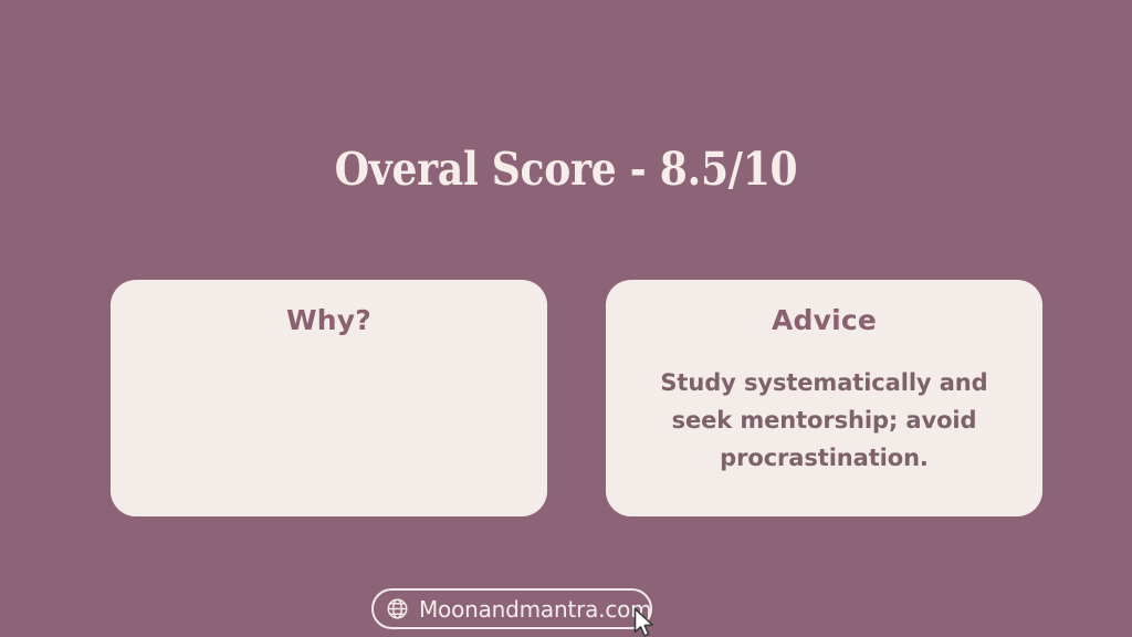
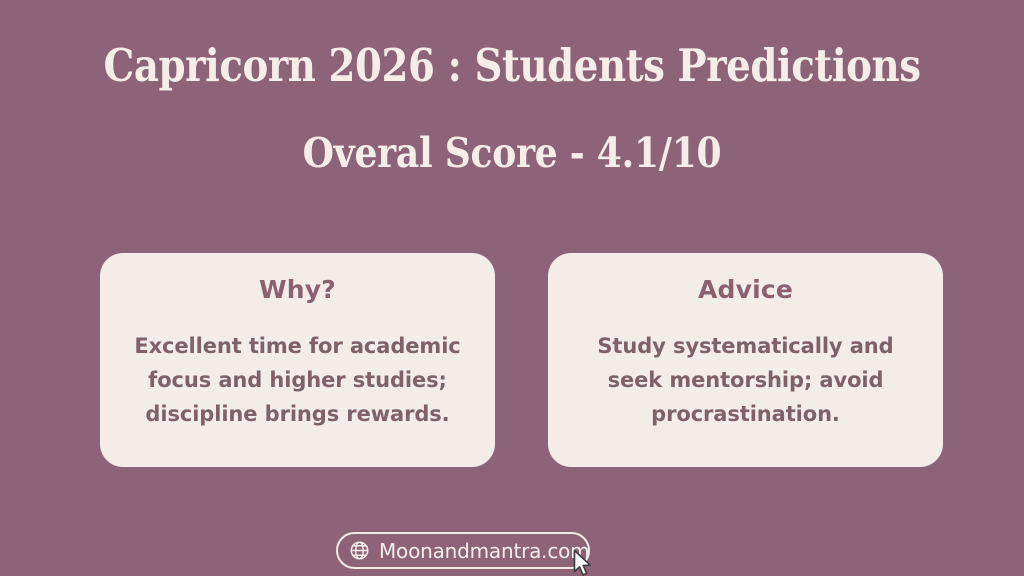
+ Capricorn 2026 : Students Predictions
- Overal Score - 8.5/10
+ Overal Score - 4.1/10
  Why?
+ Excellent time for academic focus and higher studies; discipline brings rewards.
  Advice
  Study systematically and seek mentorship; avoid procrastination.
  Moonandmantra.com
